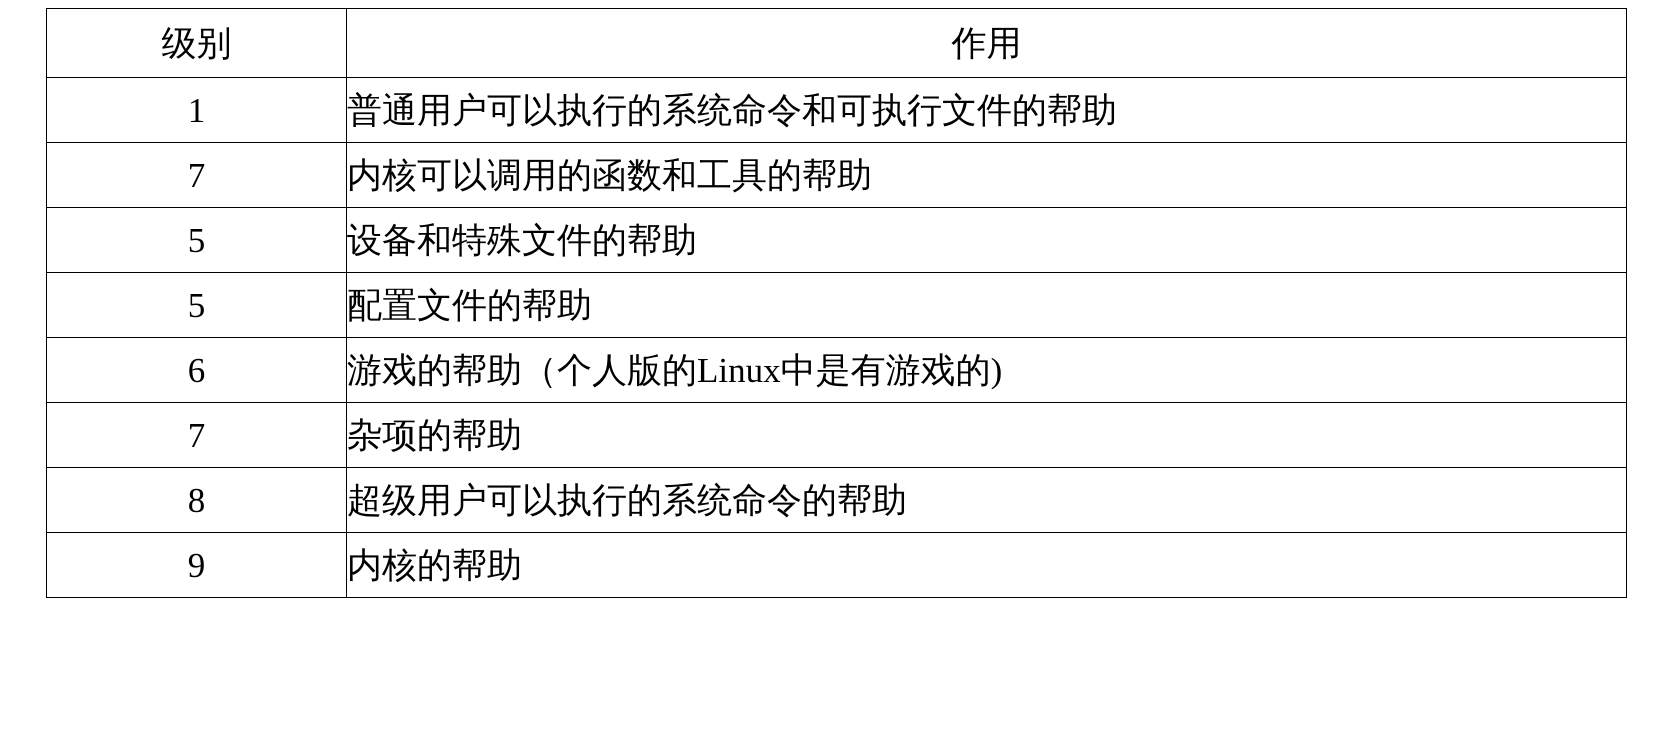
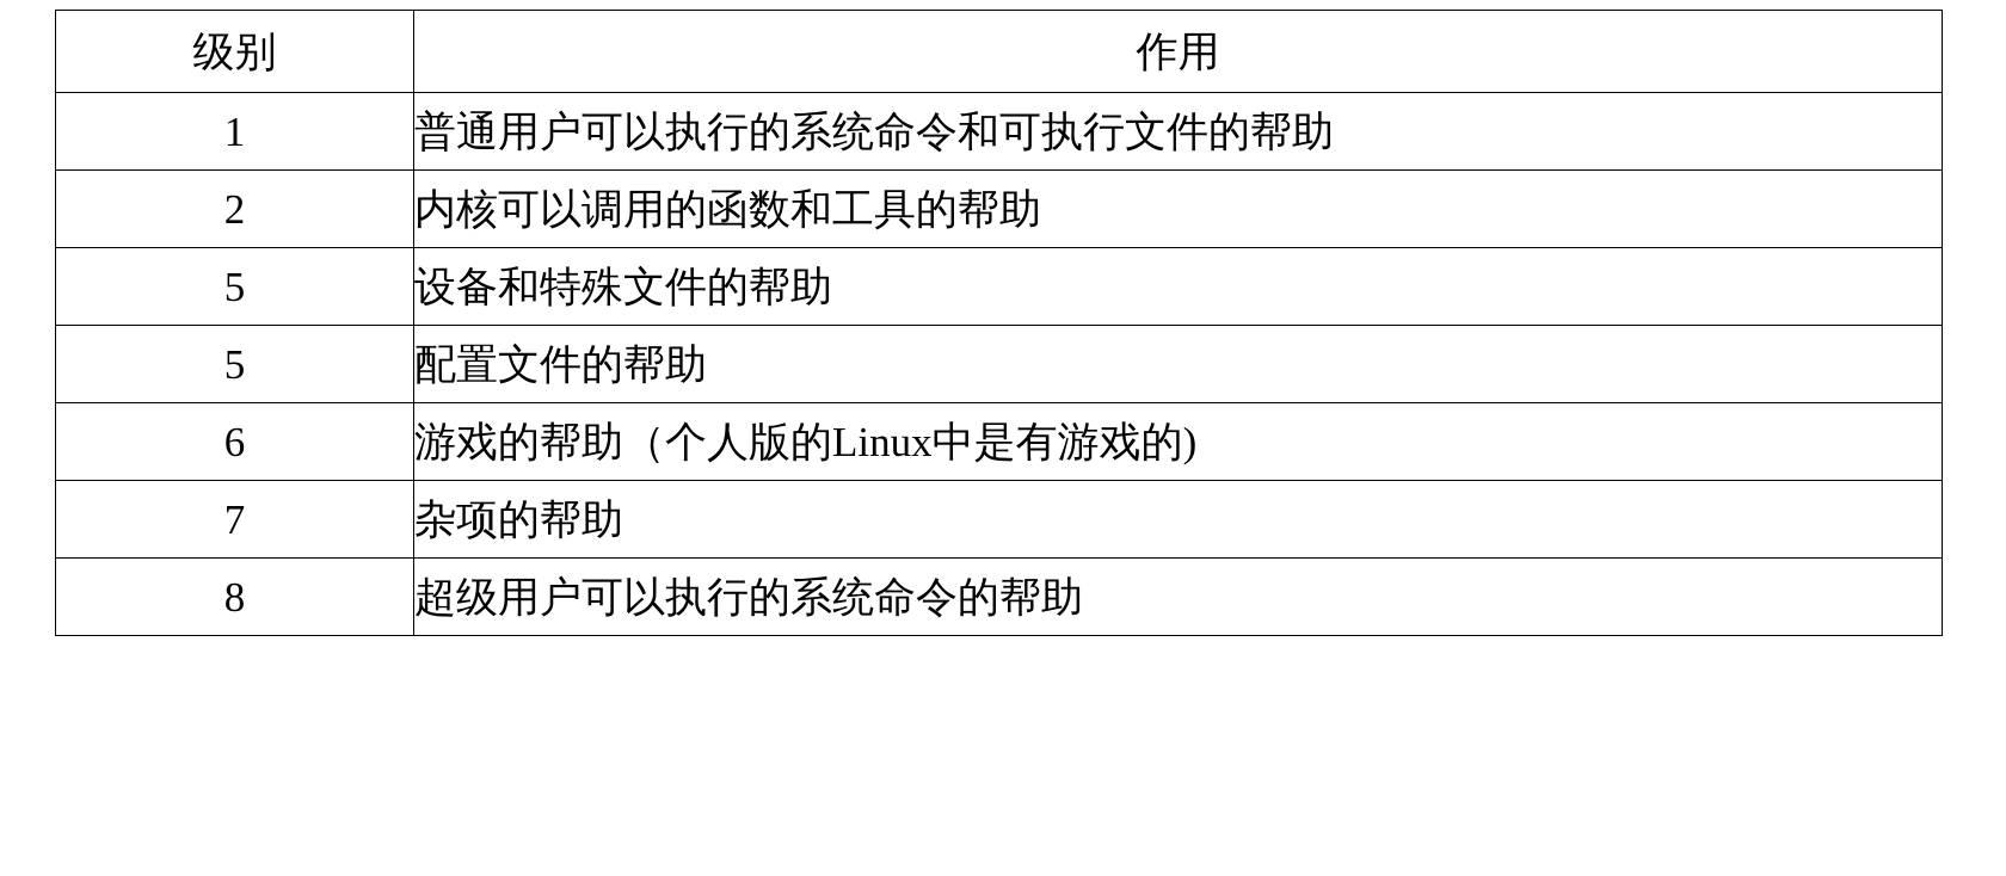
  级别	作用
  1	普通用户可以执行的系统命令和可执行文件的帮助
- 7	内核可以调用的函数和工具的帮助
+ 2	内核可以调用的函数和工具的帮助
  5	设备和特殊文件的帮助
  5	配置文件的帮助
  6	游戏的帮助（个人版的Linux中是有游戏的)
  7	杂项的帮助
  8	超级用户可以执行的系统命令的帮助
- 9	内核的帮助
